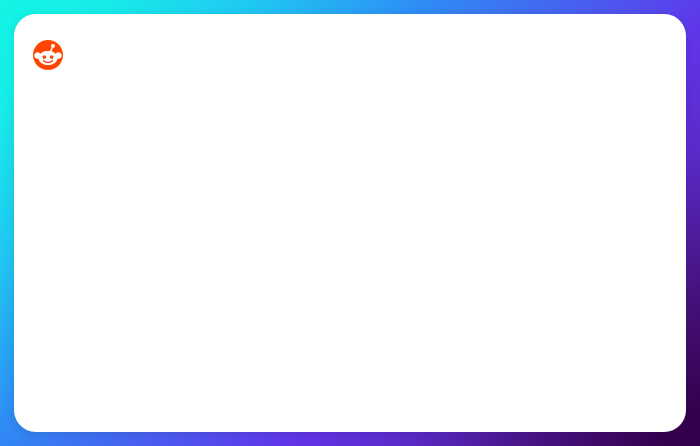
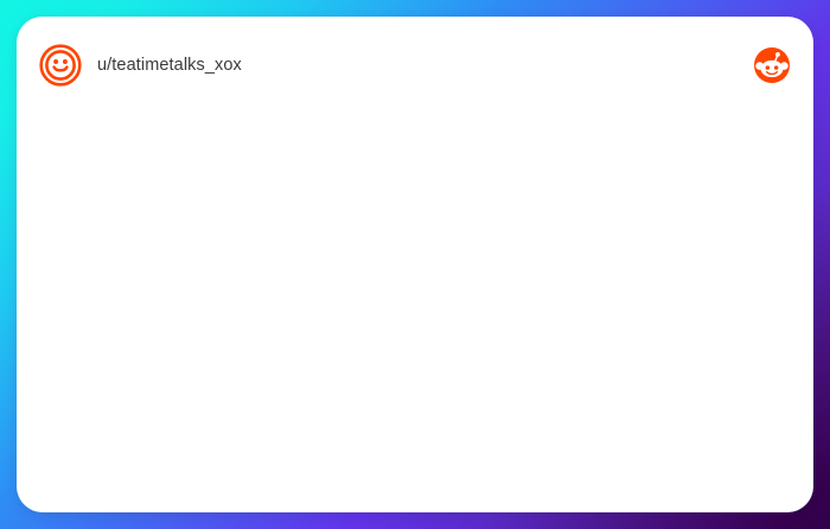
+ u/teatimetalks_xox
